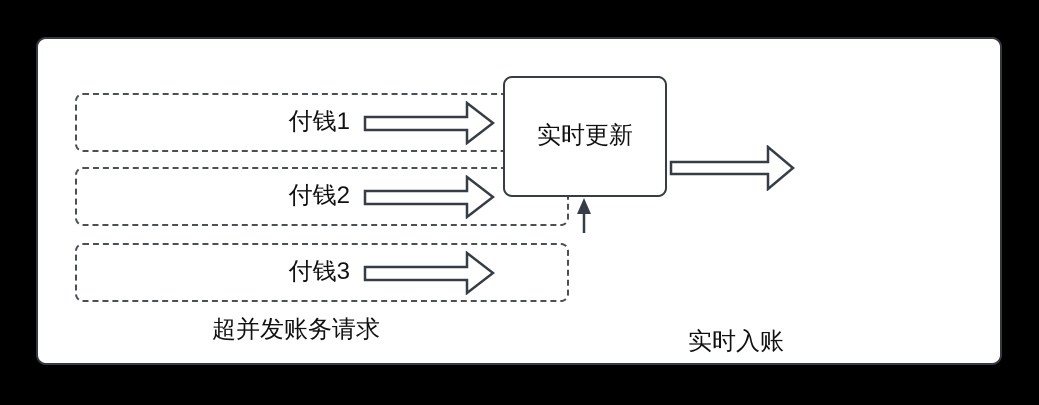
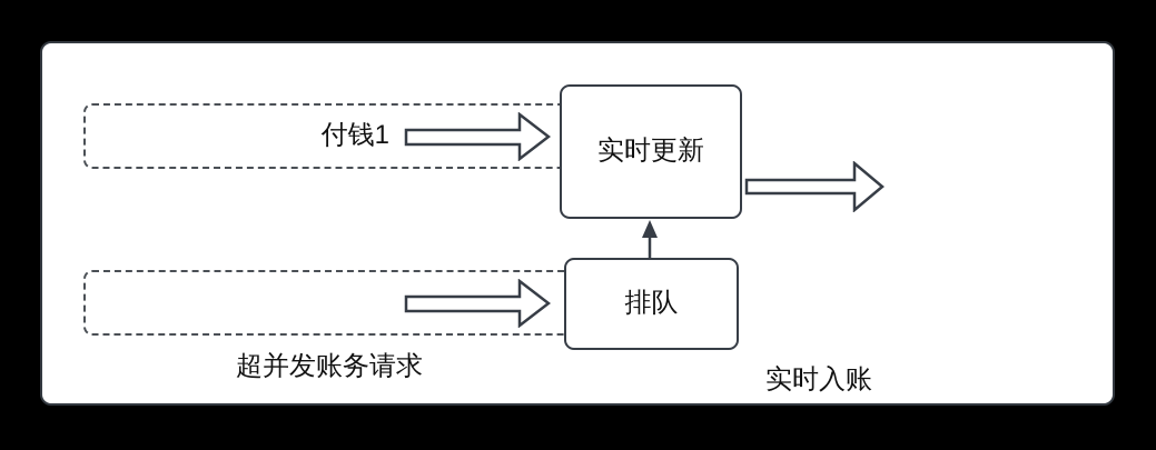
  付钱1
- 付钱2
- 付钱3
  实时更新
+ 排队
  超并发账务请求
  实时入账
